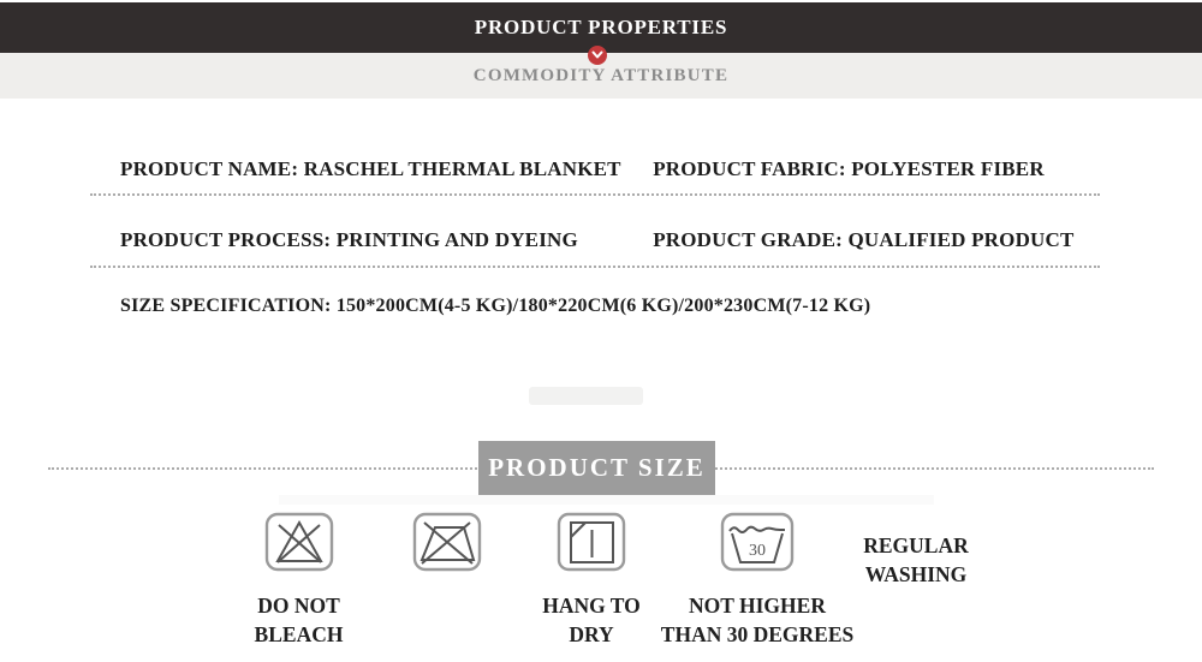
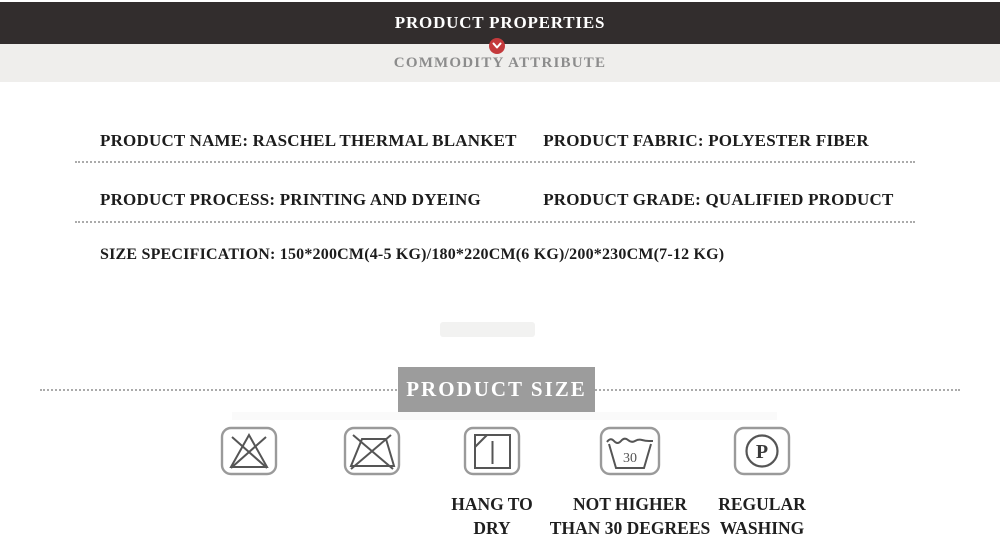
  PRODUCT PROPERTIES
  COMMODITY ATTRIBUTE
  PRODUCT NAME: RASCHEL THERMAL BLANKET
  PRODUCT FABRIC: POLYESTER FIBER
  PRODUCT PROCESS: PRINTING AND DYEING
  PRODUCT GRADE: QUALIFIED PRODUCT
  SIZE SPECIFICATION: 150*200CM(4-5 KG)/180*220CM(6 KG)/200*230CM(7-12 KG)
  PRODUCT SIZE
- DO NOT
- BLEACH
  HANG TO
  DRY
  30
  NOT HIGHER
  THAN 30 DEGREES
+ P
  REGULAR
  WASHING
